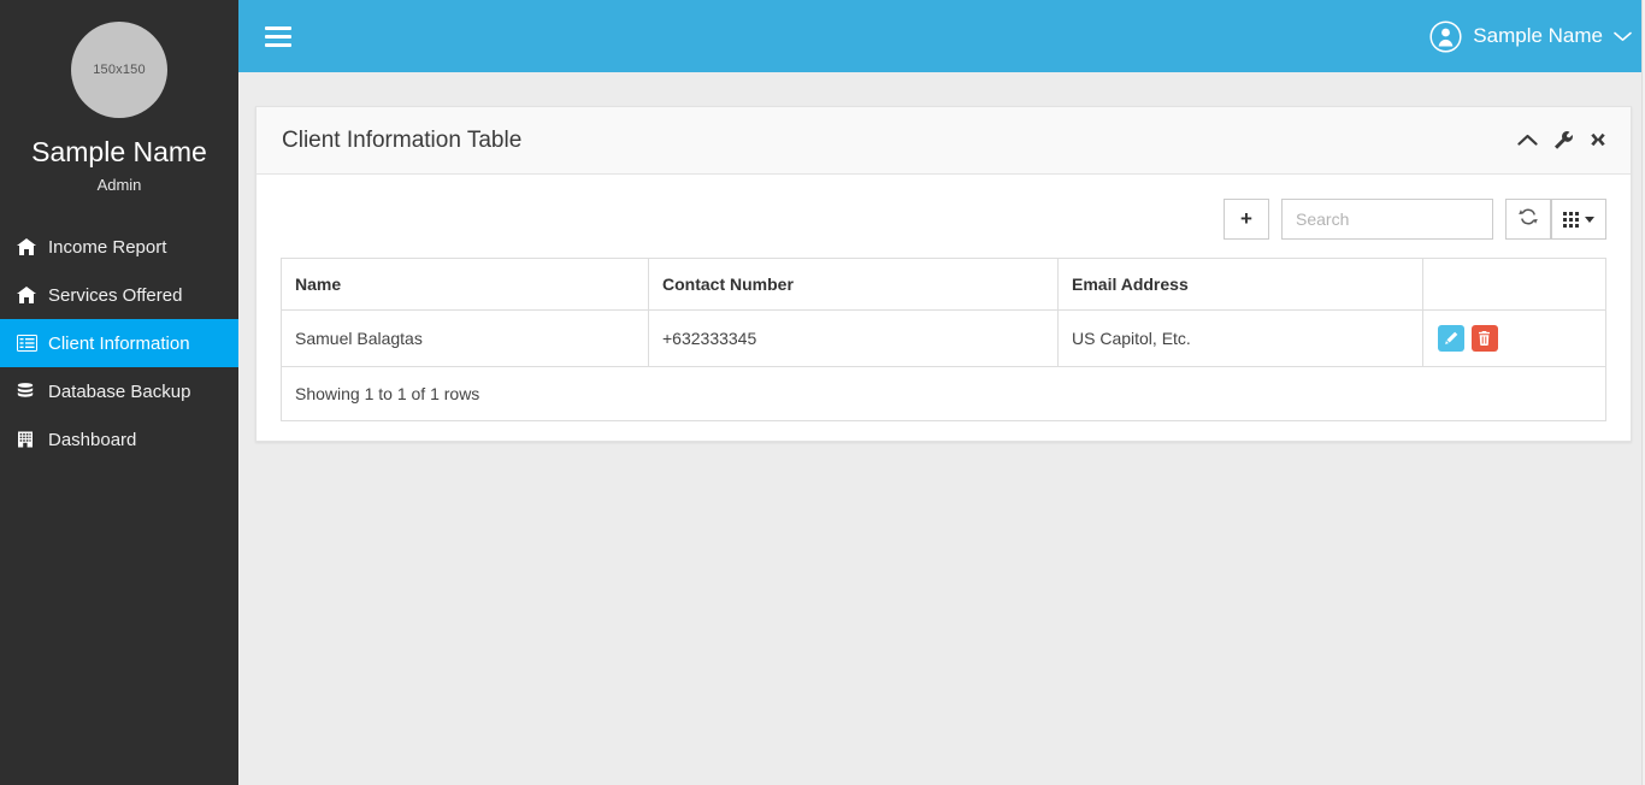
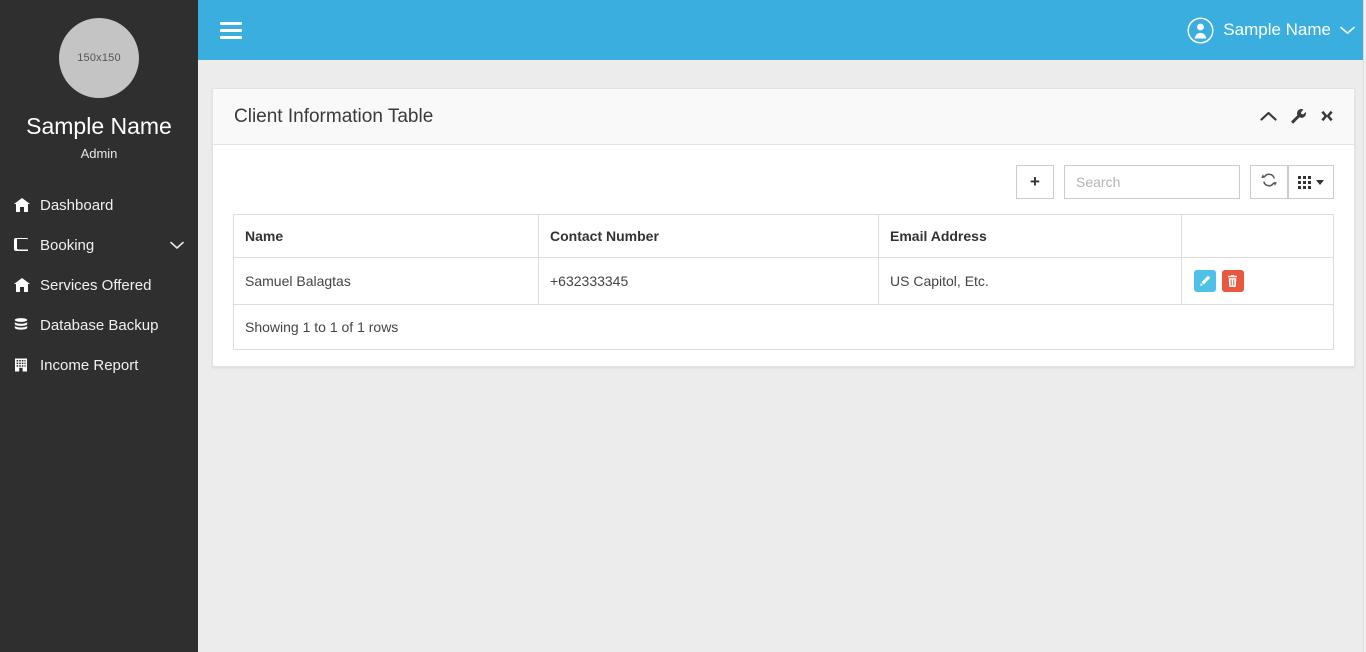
  150x150
  Sample Name
  Admin
- Income Report
+ Dashboard
+ Booking
  Services Offered
- Client Information
  Database Backup
- Dashboard
+ Income Report
  Sample Name
  Client Information Table
  +
  Search
  Name	Contact Number	Email Address
  Samuel Balagtas	+632333345	US Capitol, Etc.
  Showing 1 to 1 of 1 rows
